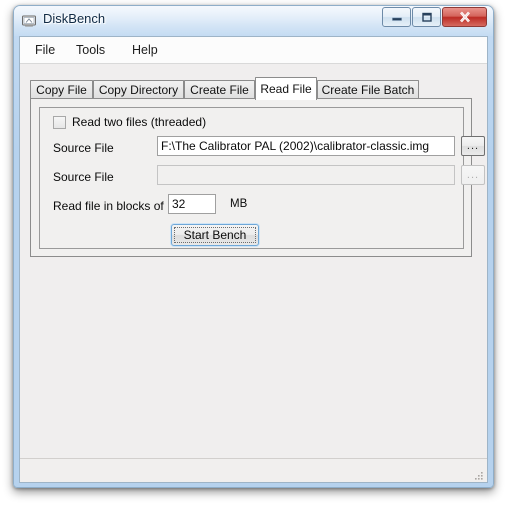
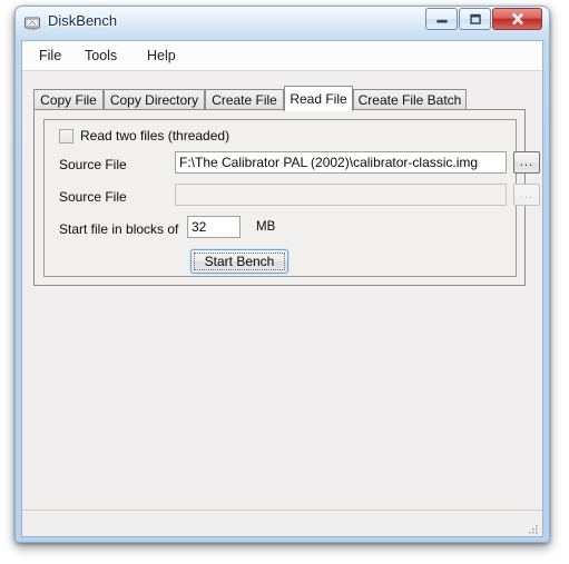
  DiskBench
  File
  Tools
  Help
  Copy File
  Copy Directory
  Create File
  Read File
  Create File Batch
  Read two files (threaded)
  Source File
  F:\The Calibrator PAL (2002)\calibrator-classic.img
  ...
  Source File
  ...
- Read file in blocks of
+ Start file in blocks of
  32
  MB
  Start Bench
